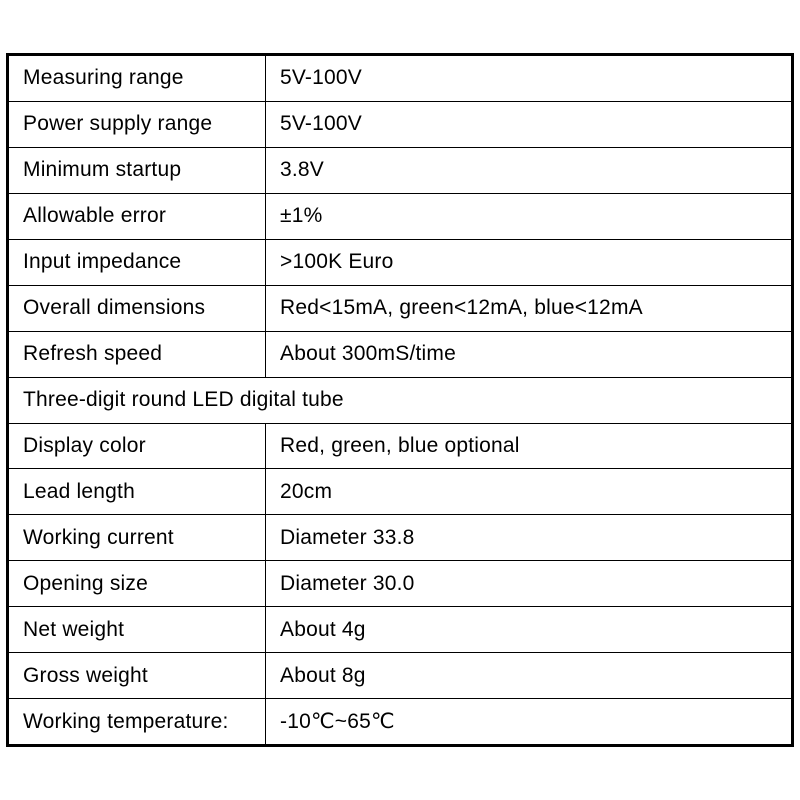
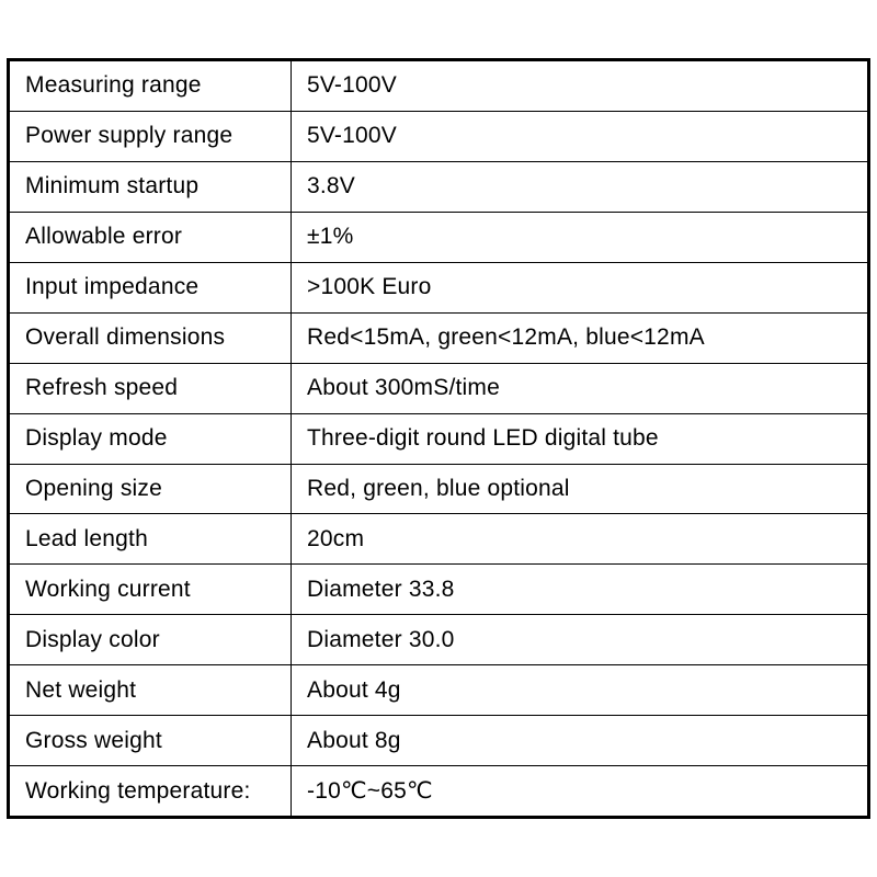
  Measuring range
  5V-100V
  Power supply range
  5V-100V
  Minimum startup
  3.8V
  Allowable error
  ±1%
  Input impedance
  >100K Euro
  Overall dimensions
  Red<15mA, green<12mA, blue<12mA
  Refresh speed
  About 300mS/time
+ Display mode
  Three-digit round LED digital tube
- Display color
+ Opening size
  Red, green, blue optional
  Lead length
  20cm
  Working current
  Diameter 33.8
- Opening size
+ Display color
  Diameter 30.0
  Net weight
  About 4g
  Gross weight
  About 8g
  Working temperature:
  -10℃~65℃
